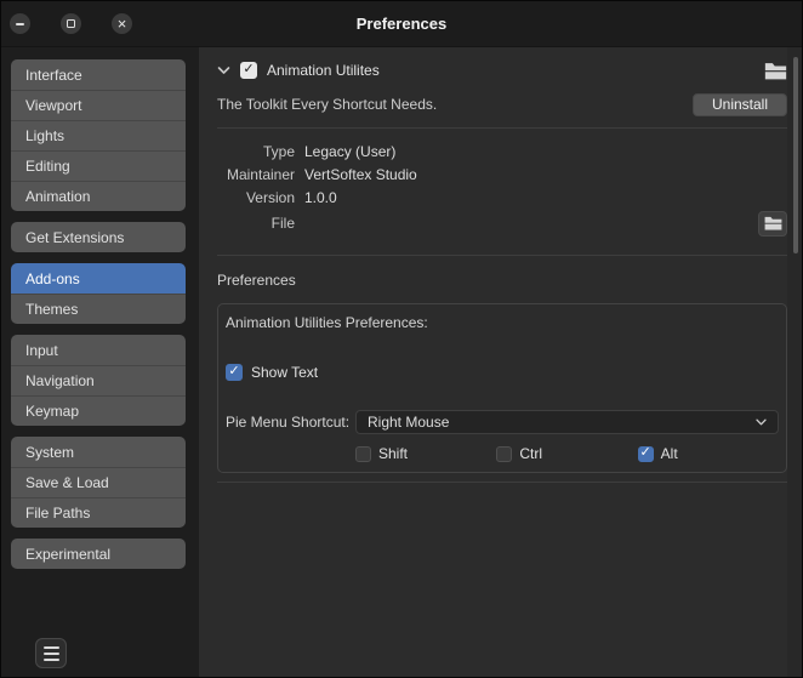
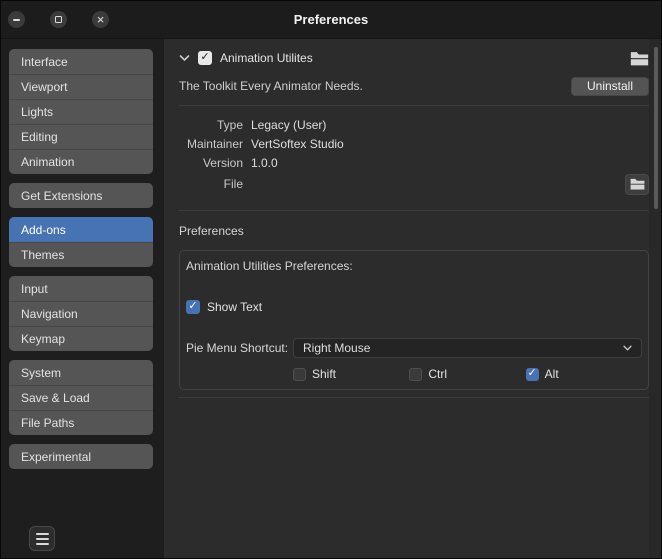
  Preferences
  ×
  Interface
  Viewport
  Lights
  Editing
  Animation
  Get Extensions
  Add-ons
  Themes
  Input
  Navigation
  Keymap
  System
  Save & Load
  File Paths
  Experimental
  ✓
  Animation Utilites
- The Toolkit Every Shortcut Needs.
+ The Toolkit Every Animator Needs.
  Uninstall
  Type
  Legacy (User)
  Maintainer
  VertSoftex Studio
  Version
  1.0.0
  File
  Preferences
  Animation Utilities Preferences:
  ✓
  Show Text
  Pie Menu Shortcut:
  Right Mouse
  Shift
  Ctrl
  ✓
  Alt
